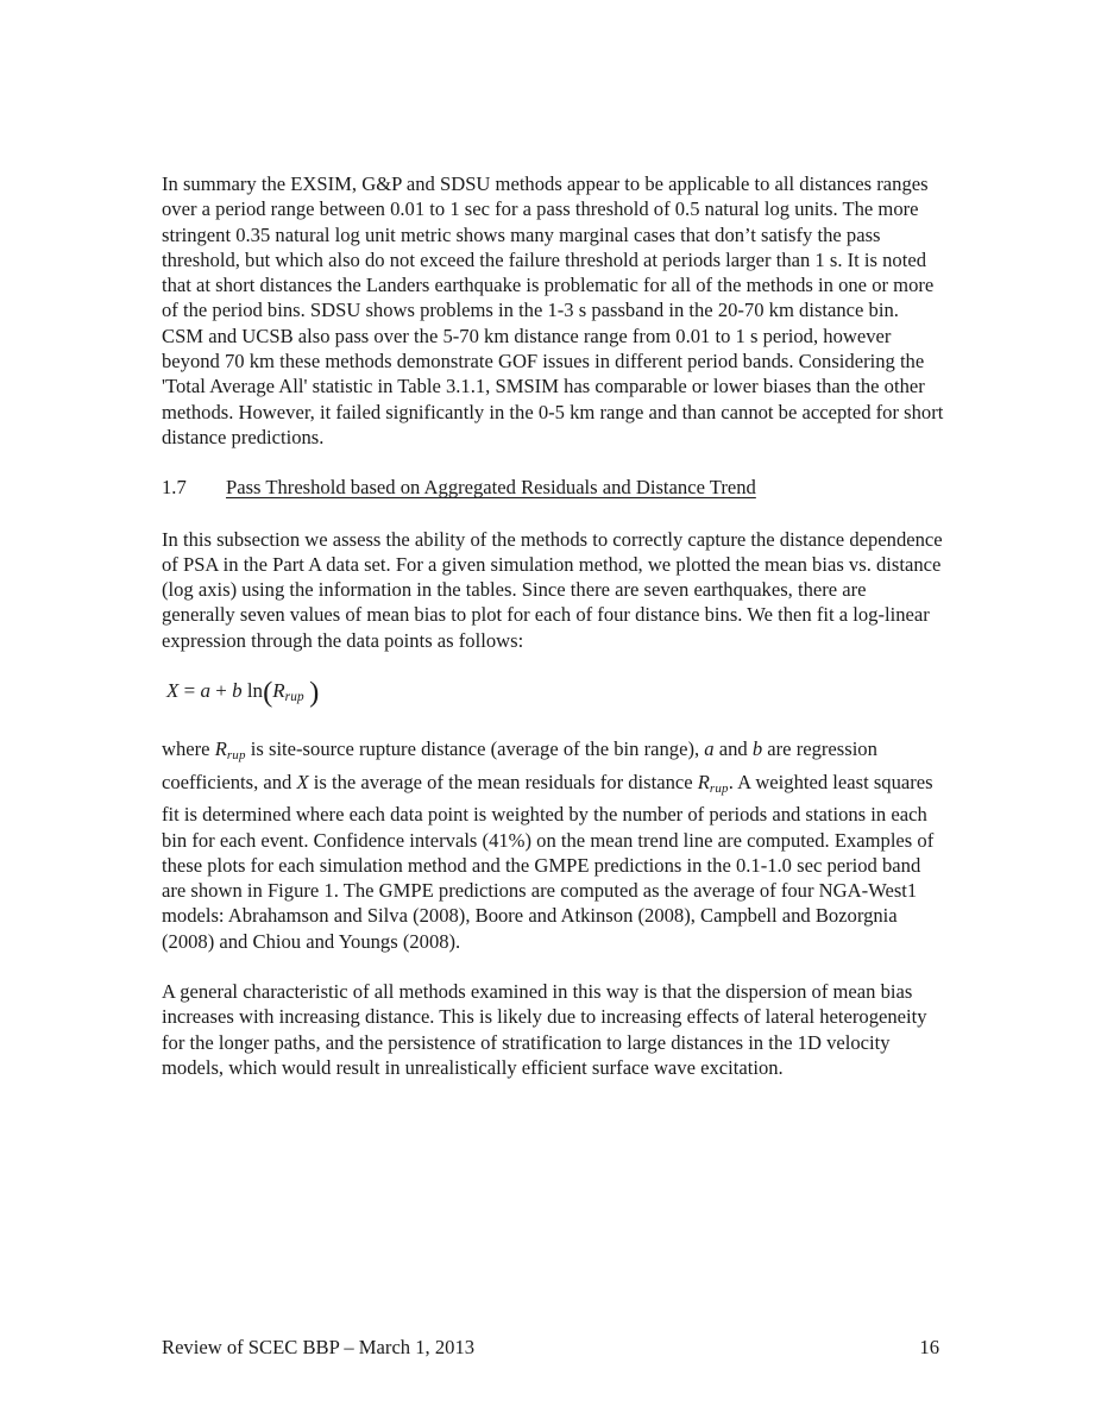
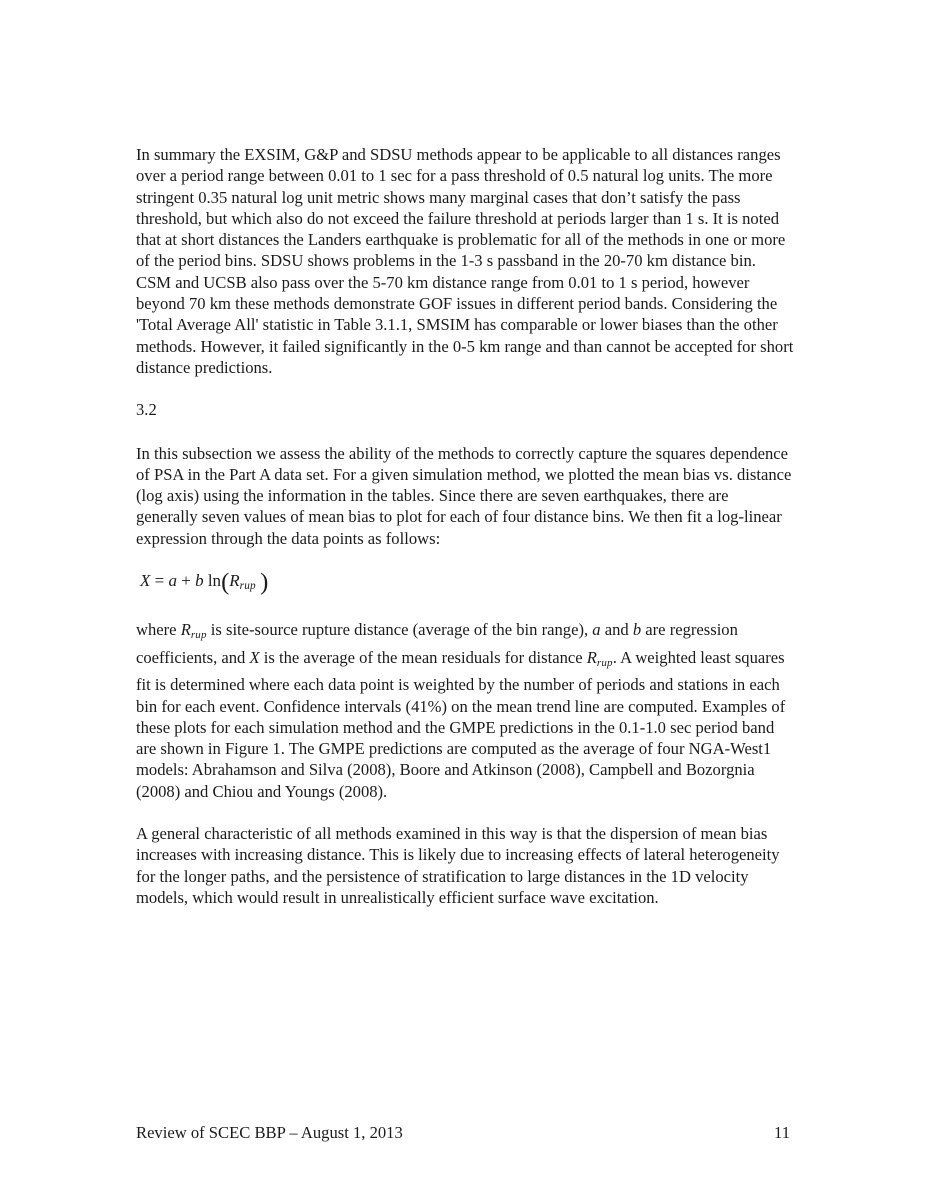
  In summary the EXSIM, G&P and SDSU methods appear to be applicable to all distances ranges over a period range between 0.01 to 1 sec for a pass threshold of 0.5 natural log units. The more stringent 0.35 natural log unit metric shows many marginal cases that don’t satisfy the pass threshold, but which also do not exceed the failure threshold at periods larger than 1 s. It is noted that at short distances the Landers earthquake is problematic for all of the methods in one or more of the period bins. SDSU shows problems in the 1-3 s passband in the 20-70 km distance bin. CSM and UCSB also pass over the 5-70 km distance range from 0.01 to 1 s period, however beyond 70 km these methods demonstrate GOF issues in different period bands. Considering the 'Total Average All' statistic in Table 3.1.1, SMSIM has comparable or lower biases than the other methods. However, it failed significantly in the 0-5 km range and than cannot be accepted for short distance predictions.
- 1.7
+ 3.2
- Pass Threshold based on Aggregated Residuals and Distance Trend
- In this subsection we assess the ability of the methods to correctly capture the distance dependence of PSA in the Part A data set. For a given simulation method, we plotted the mean bias vs. distance (log axis) using the information in the tables. Since there are seven earthquakes, there are generally seven values of mean bias to plot for each of four distance bins. We then fit a log-linear expression through the data points as follows:
+ In this subsection we assess the ability of the methods to correctly capture the squares dependence of PSA in the Part A data set. For a given simulation method, we plotted the mean bias vs. distance (log axis) using the information in the tables. Since there are seven earthquakes, there are generally seven values of mean bias to plot for each of four distance bins. We then fit a log-linear expression through the data points as follows:
  X = a + b ln(Rrup )
  where Rrup is site-source rupture distance (average of the bin range), a and b are regression coefficients, and X is the average of the mean residuals for distance Rrup. A weighted least squares fit is determined where each data point is weighted by the number of periods and stations in each bin for each event. Confidence intervals (41%) on the mean trend line are computed. Examples of these plots for each simulation method and the GMPE predictions in the 0.1-1.0 sec period band are shown in Figure 1. The GMPE predictions are computed as the average of four NGA-West1 models: Abrahamson and Silva (2008), Boore and Atkinson (2008), Campbell and Bozorgnia (2008) and Chiou and Youngs (2008).
  A general characteristic of all methods examined in this way is that the dispersion of mean bias increases with increasing distance. This is likely due to increasing effects of lateral heterogeneity for the longer paths, and the persistence of stratification to large distances in the 1D velocity models, which would result in unrealistically efficient surface wave excitation.
- Review of SCEC BBP – March 1, 2013
+ Review of SCEC BBP – August 1, 2013
- 16
+ 11
